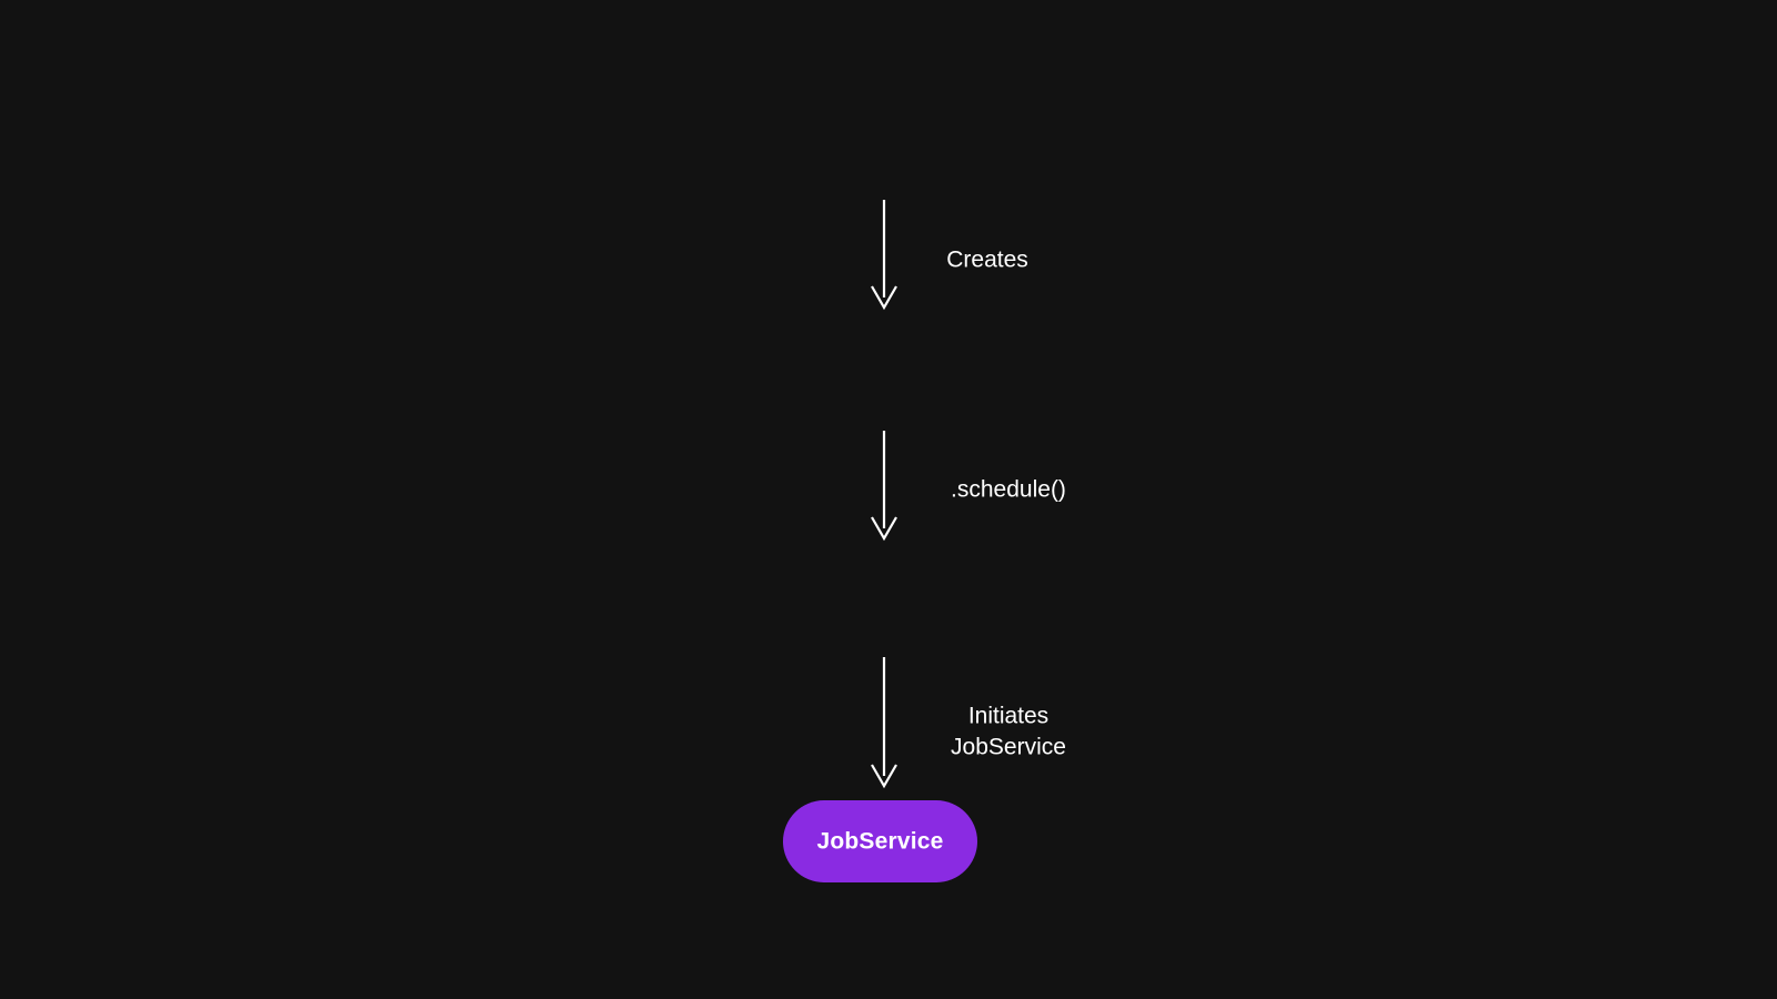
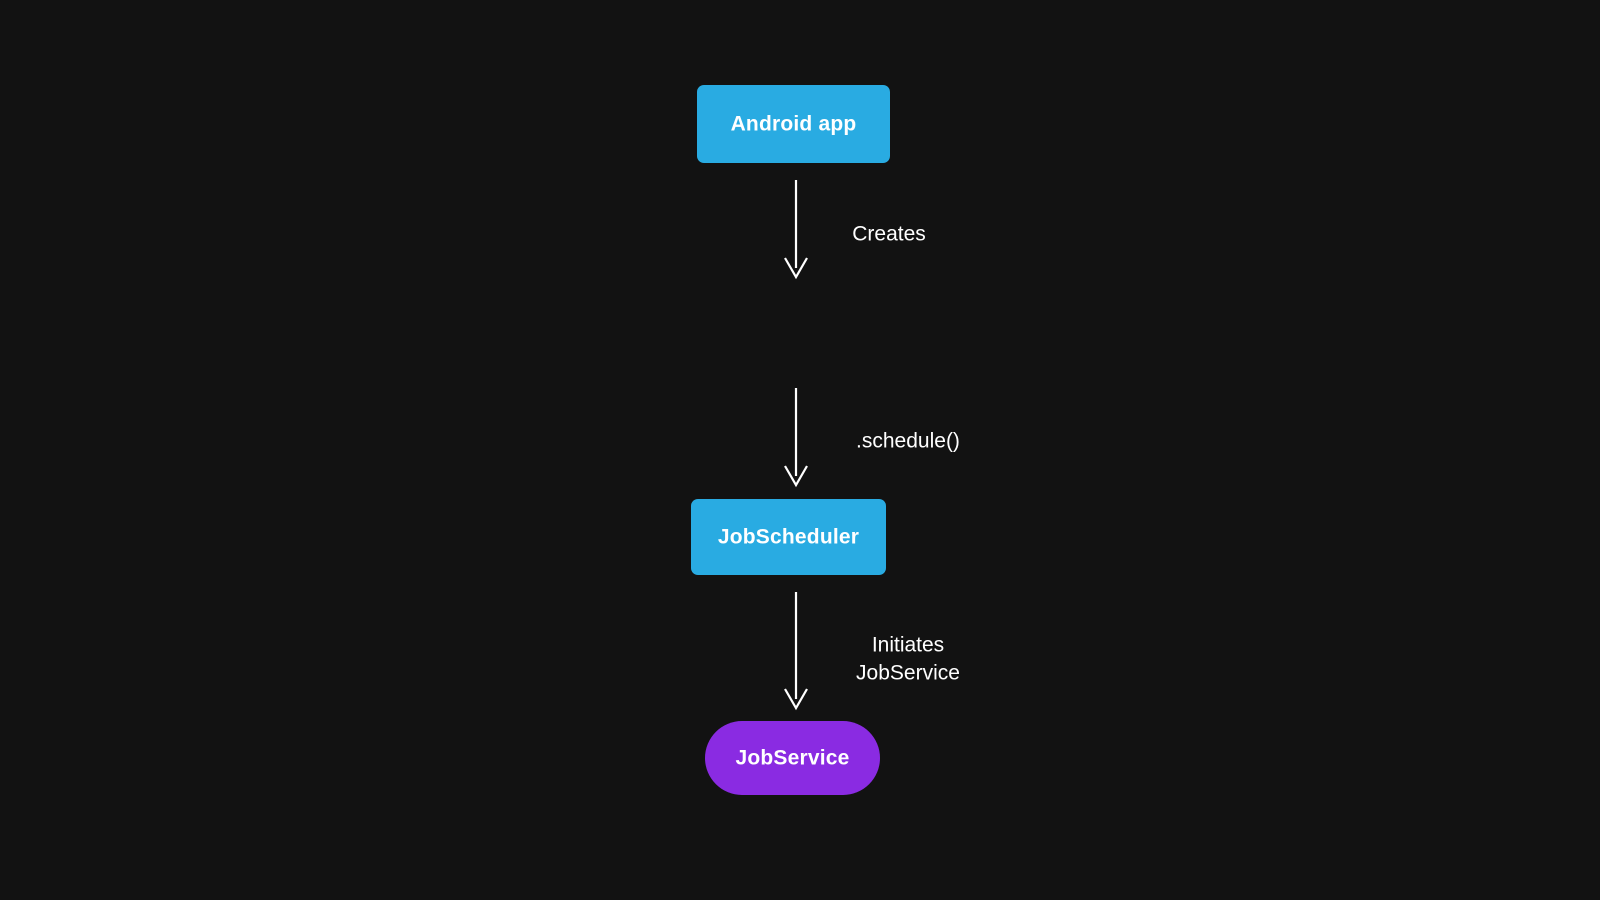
  Creates
  .schedule()
  Initiates
  JobService
+ Android app
+ JobScheduler
  JobService
